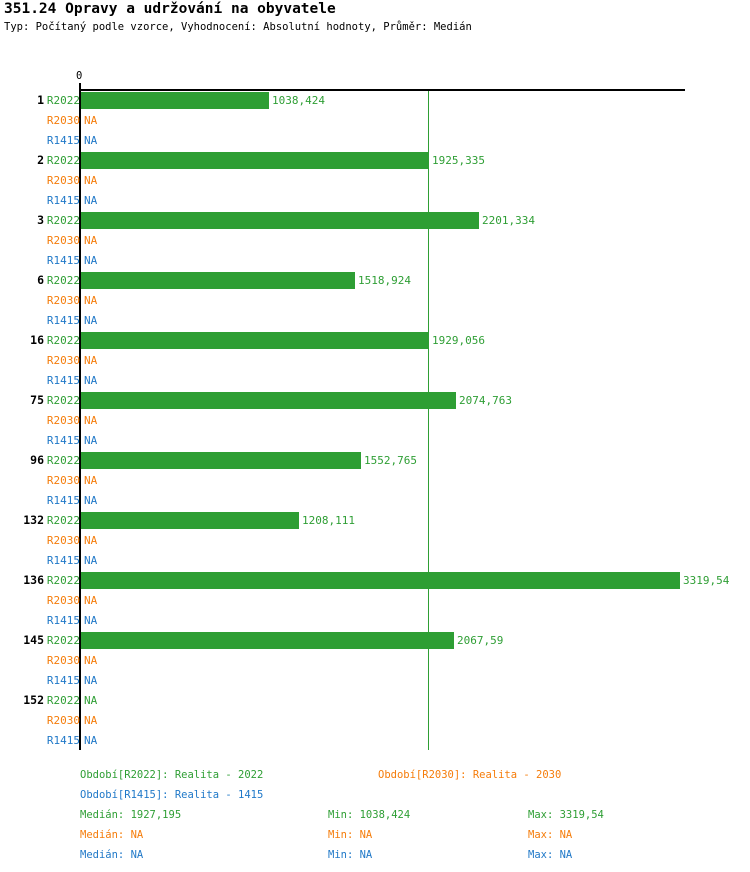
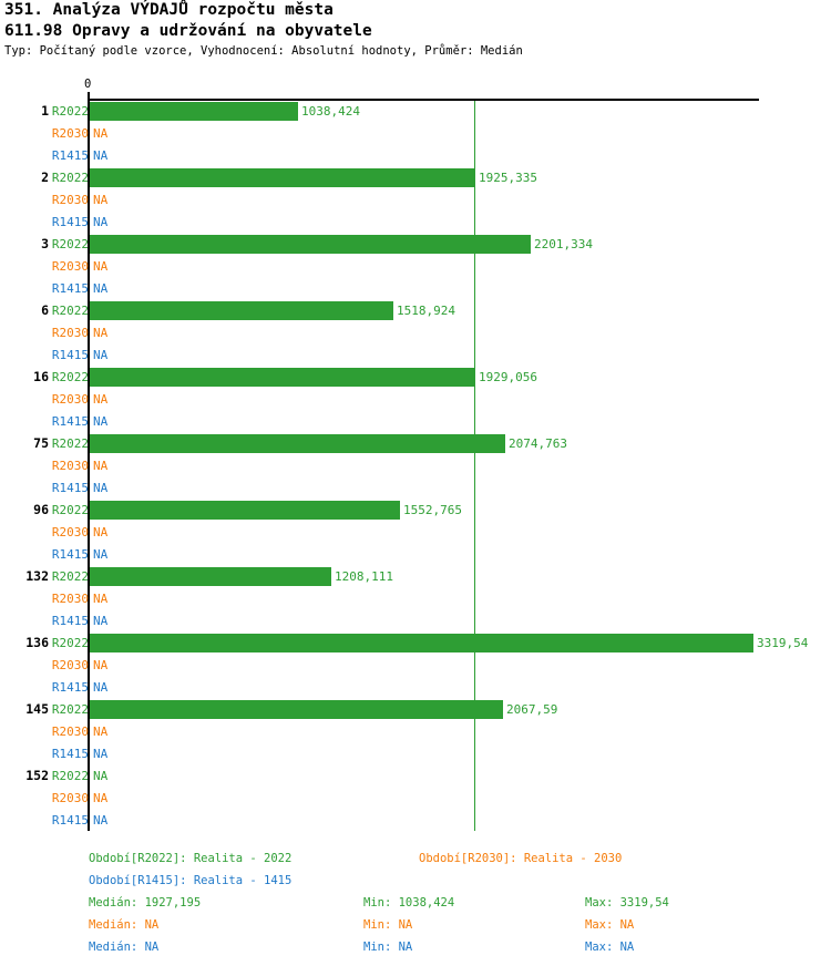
+ 351. Analýza VÝDAJŮ rozpočtu města
- 351.24 Opravy a udržování na obyvatele
+ 611.98 Opravy a udržování na obyvatele
  Typ: Počítaný podle vzorce, Vyhodnocení: Absolutní hodnoty, Průměr: Medián
  0
  1
  R2022
  1038,424
  R2030
  NA
  R1415
  NA
  2
  R2022
  1925,335
  R2030
  NA
  R1415
  NA
  3
  R2022
  2201,334
  R2030
  NA
  R1415
  NA
  6
  R2022
  1518,924
  R2030
  NA
  R1415
  NA
  16
  R2022
  1929,056
  R2030
  NA
  R1415
  NA
  75
  R2022
  2074,763
  R2030
  NA
  R1415
  NA
  96
  R2022
  1552,765
  R2030
  NA
  R1415
  NA
  132
  R2022
  1208,111
  R2030
  NA
  R1415
  NA
  136
  R2022
  3319,54
  R2030
  NA
  R1415
  NA
  145
  R2022
  2067,59
  R2030
  NA
  R1415
  NA
  152
  R2022
  NA
  R2030
  NA
  R1415
  NA
  Období[R2022]: Realita - 2022
  Období[R2030]: Realita - 2030
  Období[R1415]: Realita - 1415
  Medián: 1927,195
  Min: 1038,424
  Max: 3319,54
  Medián: NA
  Min: NA
  Max: NA
  Medián: NA
  Min: NA
  Max: NA
